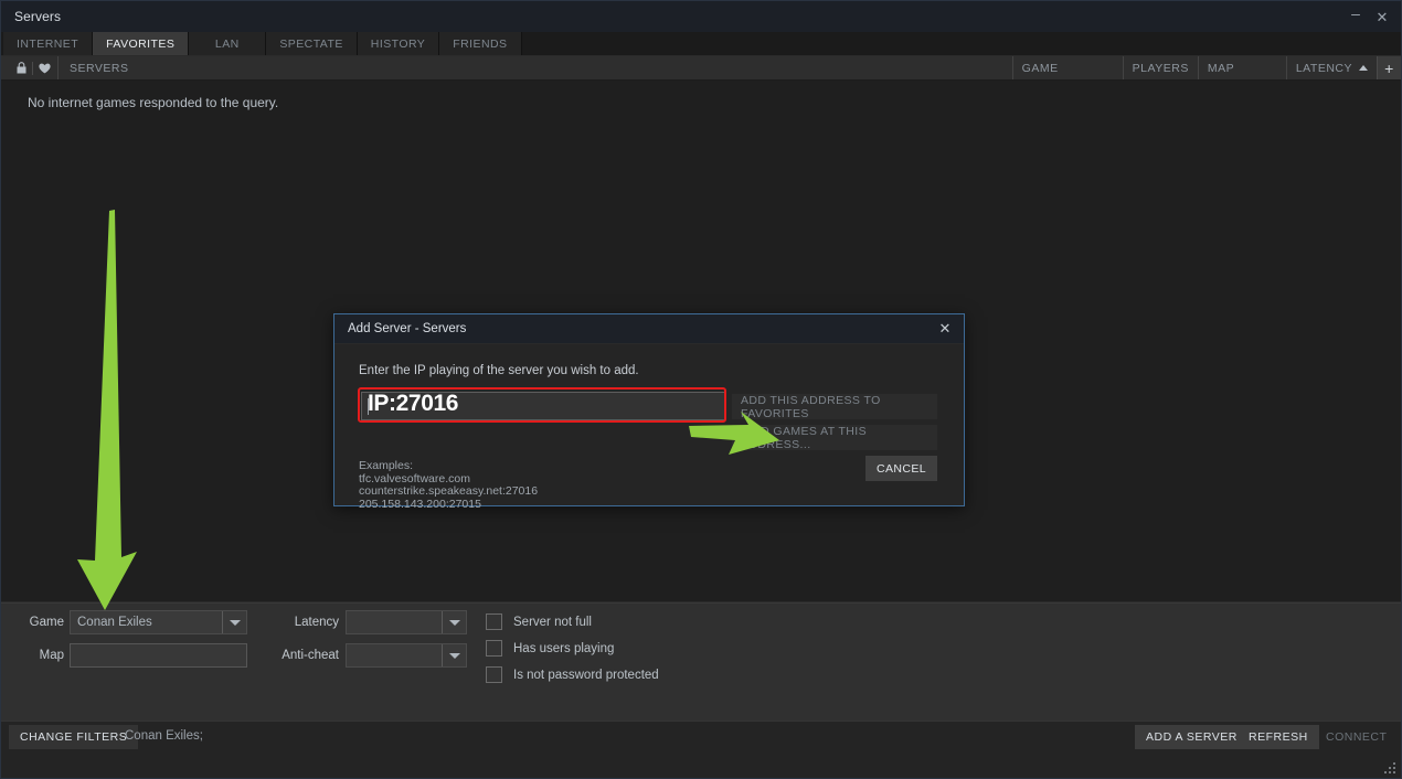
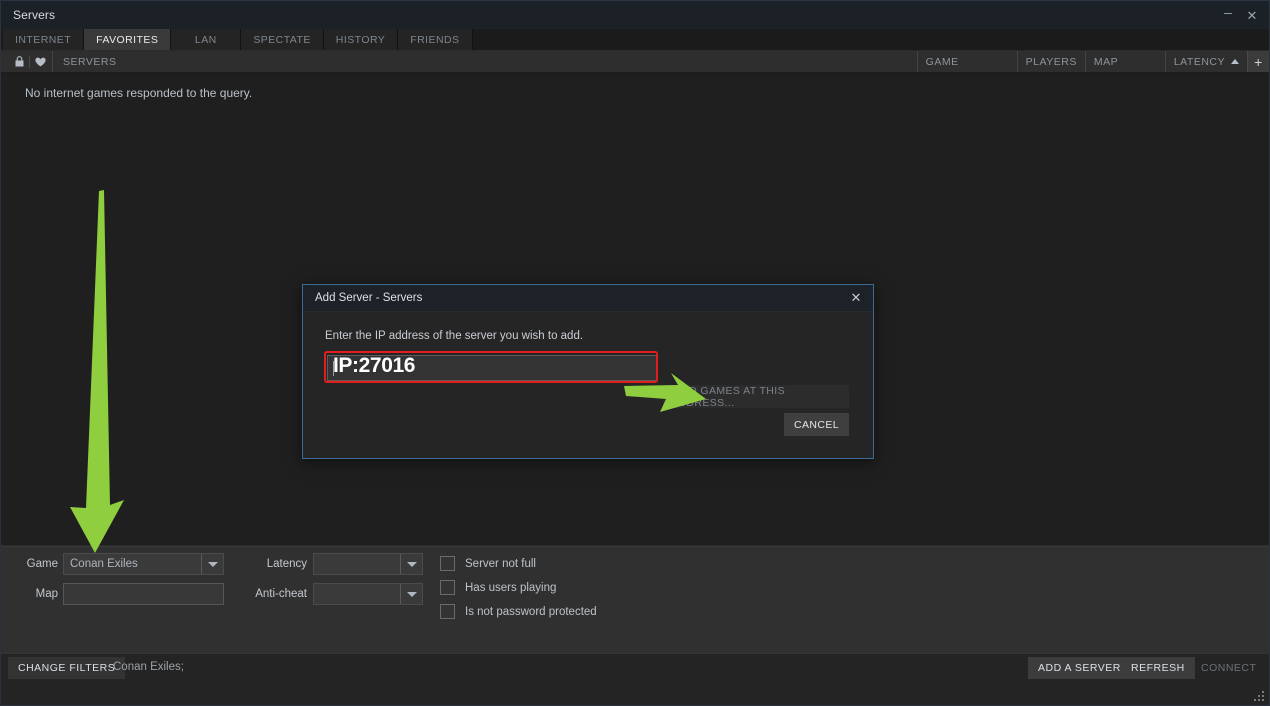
  Servers
  –
  ✕
  INTERNET
  FAVORITES
  LAN
  SPECTATE
  HISTORY
  FRIENDS
  SERVERS
  GAME
  PLAYERS
  MAP
  LATENCY
  +
  No internet games responded to the query.
  Game
  Conan Exiles
  Map
  Latency
  Anti-cheat
  Server not full
  Has users playing
  Is not password protected
  CHANGE FILTERS
  Conan Exiles;
  ADD A SERVER
  REFRESH
  CONNECT
  Add Server - Servers
  ✕
- Enter the IP playing of the server you wish to add.
+ Enter the IP address of the server you wish to add.
  IP:27016
- Examples:
- tfc.valvesoftware.com
- counterstrike.speakeasy.net:27016
- 205.158.143.200:27015
- ADD THIS ADDRESS TO FAVORITES
  GAMES AT THIS RESS...
  CANCEL
